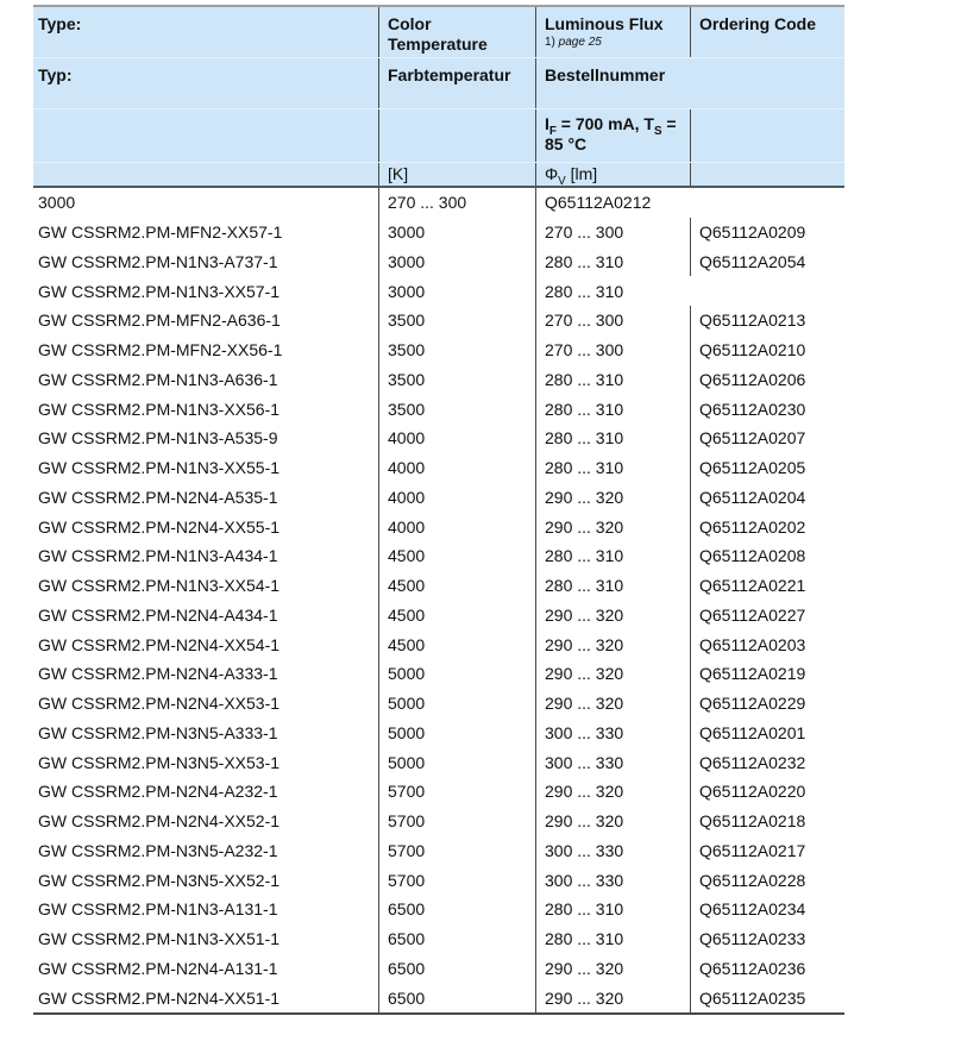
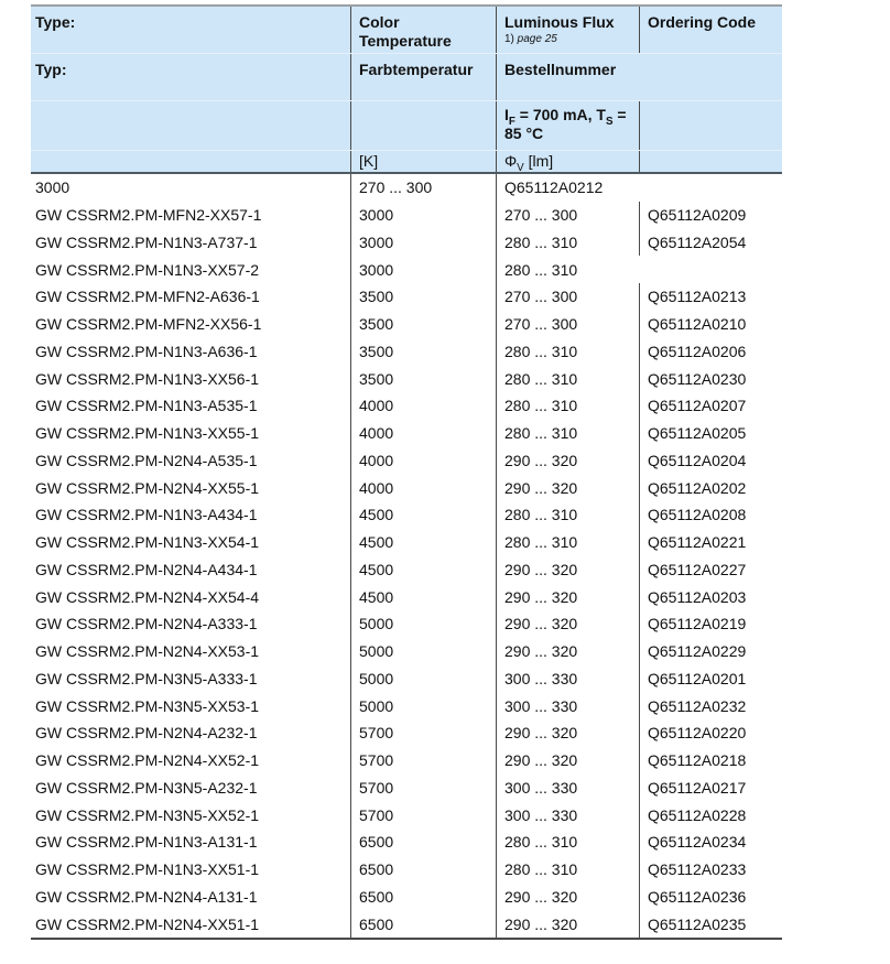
  Type:
  Color Temperature
  Luminous Flux
  1) page 25
  Ordering Code
  Typ:
  Farbtemperatur
  Bestellnummer
  IF = 700 mA, TS =
  85 °C
  [K]
  ΦV [lm]
  3000
  270 ... 300
  Q65112A0212
  GW CSSRM2.PM-MFN2-XX57-1
  3000
  270 ... 300
  Q65112A0209
  GW CSSRM2.PM-N1N3-A737-1
  3000
  280 ... 310
  Q65112A2054
- GW CSSRM2.PM-N1N3-XX57-1
+ GW CSSRM2.PM-N1N3-XX57-2
  3000
  280 ... 310
  GW CSSRM2.PM-MFN2-A636-1
  3500
  270 ... 300
  Q65112A0213
  GW CSSRM2.PM-MFN2-XX56-1
  3500
  270 ... 300
  Q65112A0210
  GW CSSRM2.PM-N1N3-A636-1
  3500
  280 ... 310
  Q65112A0206
  GW CSSRM2.PM-N1N3-XX56-1
  3500
  280 ... 310
  Q65112A0230
- GW CSSRM2.PM-N1N3-A535-9
+ GW CSSRM2.PM-N1N3-A535-1
  4000
  280 ... 310
  Q65112A0207
  GW CSSRM2.PM-N1N3-XX55-1
  4000
  280 ... 310
  Q65112A0205
  GW CSSRM2.PM-N2N4-A535-1
  4000
  290 ... 320
  Q65112A0204
  GW CSSRM2.PM-N2N4-XX55-1
  4000
  290 ... 320
  Q65112A0202
  GW CSSRM2.PM-N1N3-A434-1
  4500
  280 ... 310
  Q65112A0208
  GW CSSRM2.PM-N1N3-XX54-1
  4500
  280 ... 310
  Q65112A0221
  GW CSSRM2.PM-N2N4-A434-1
  4500
  290 ... 320
  Q65112A0227
- GW CSSRM2.PM-N2N4-XX54-1
+ GW CSSRM2.PM-N2N4-XX54-4
  4500
  290 ... 320
  Q65112A0203
  GW CSSRM2.PM-N2N4-A333-1
  5000
  290 ... 320
  Q65112A0219
  GW CSSRM2.PM-N2N4-XX53-1
  5000
  290 ... 320
  Q65112A0229
  GW CSSRM2.PM-N3N5-A333-1
  5000
  300 ... 330
  Q65112A0201
  GW CSSRM2.PM-N3N5-XX53-1
  5000
  300 ... 330
  Q65112A0232
  GW CSSRM2.PM-N2N4-A232-1
  5700
  290 ... 320
  Q65112A0220
  GW CSSRM2.PM-N2N4-XX52-1
  5700
  290 ... 320
  Q65112A0218
  GW CSSRM2.PM-N3N5-A232-1
  5700
  300 ... 330
  Q65112A0217
  GW CSSRM2.PM-N3N5-XX52-1
  5700
  300 ... 330
  Q65112A0228
  GW CSSRM2.PM-N1N3-A131-1
  6500
  280 ... 310
  Q65112A0234
  GW CSSRM2.PM-N1N3-XX51-1
  6500
  280 ... 310
  Q65112A0233
  GW CSSRM2.PM-N2N4-A131-1
  6500
  290 ... 320
  Q65112A0236
  GW CSSRM2.PM-N2N4-XX51-1
  6500
  290 ... 320
  Q65112A0235
